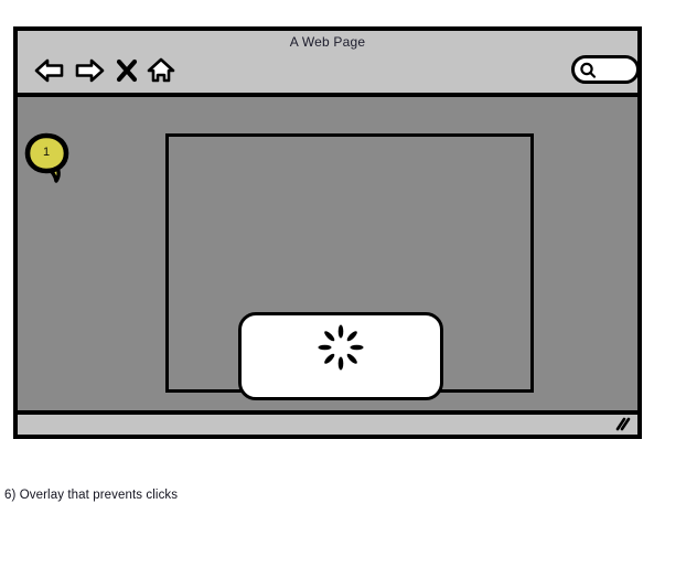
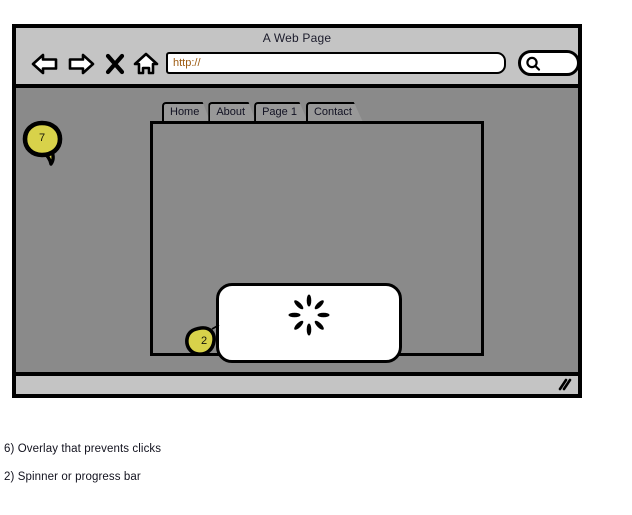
  A Web Page
+ http://
+ Home
+ About
+ Page 1
+ Contact
+ 2
- 1
+ 7
  6) Overlay that prevents clicks
+ 2) Spinner or progress bar
